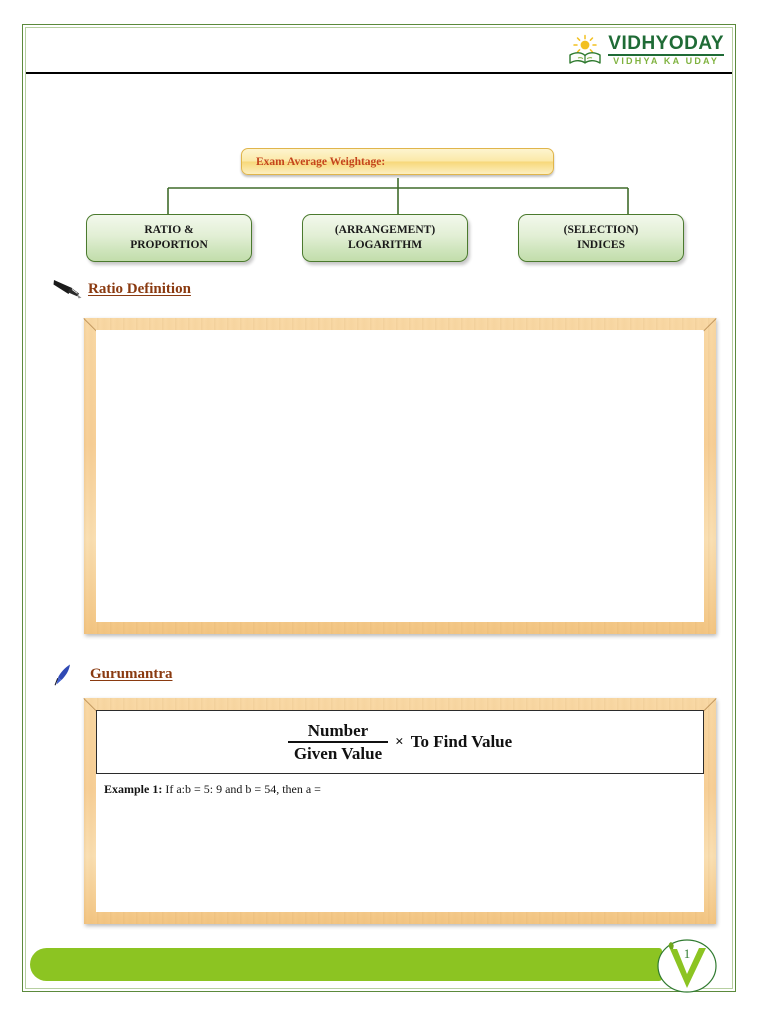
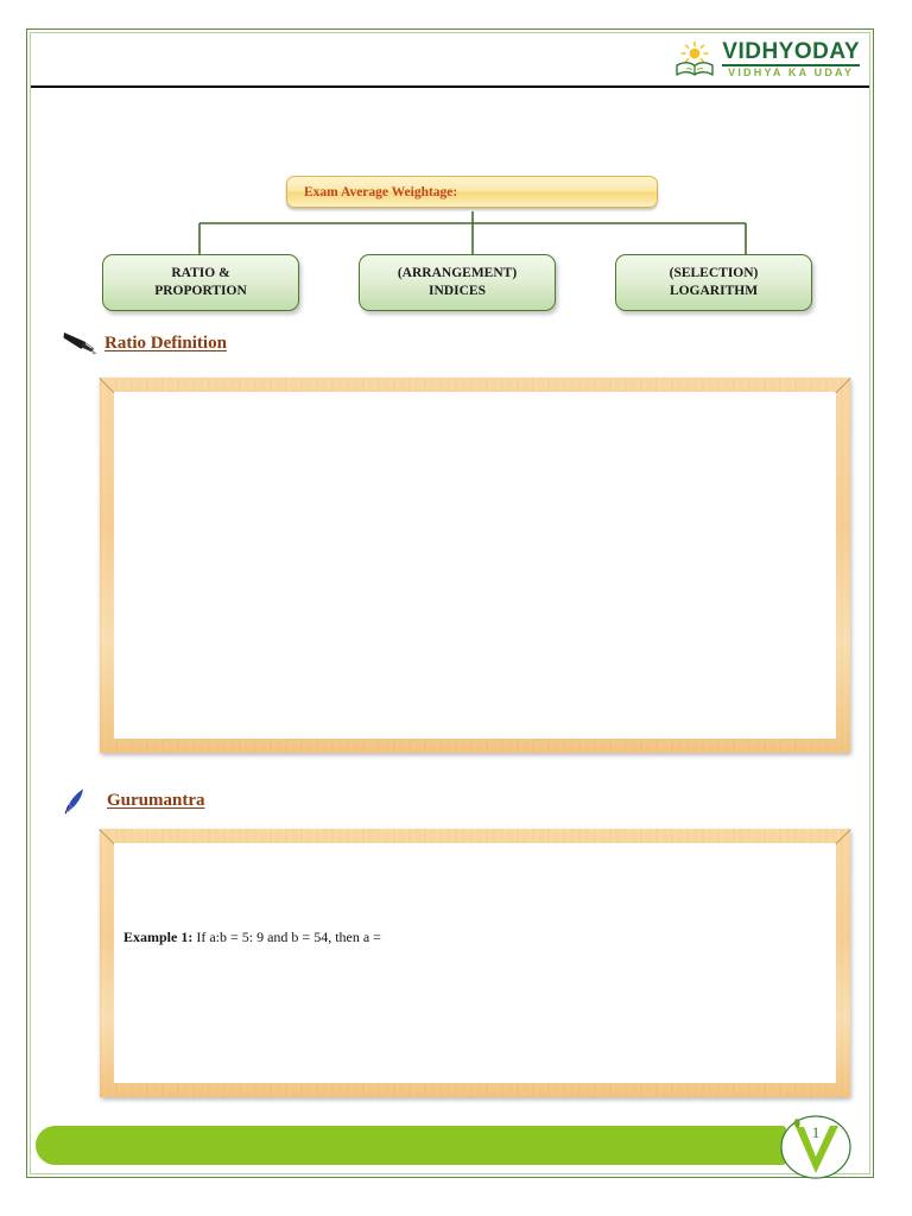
  VIDHYODAY
  VIDHYA KA UDAY
  Exam Average Weightage:
  RATIO &
  PROPORTION
  (ARRANGEMENT)
- LOGARITHM
+ INDICES
  (SELECTION)
- INDICES
+ LOGARITHM
  Ratio Definition
  Gurumantra
- Number
- Given Value
- ×
- To Find Value
  Example 1: If a:b = 5: 9 and b = 54, then a =
  1
